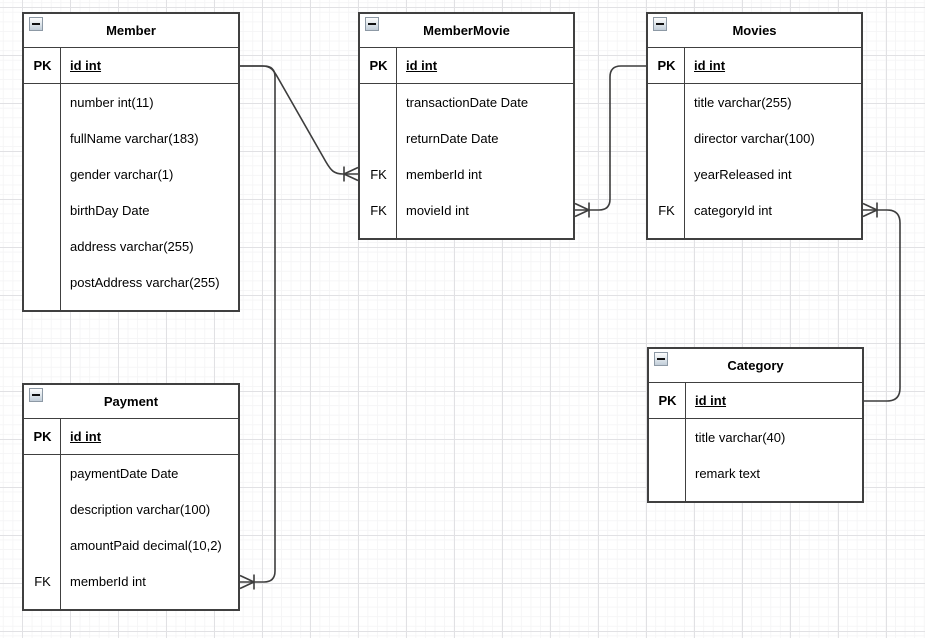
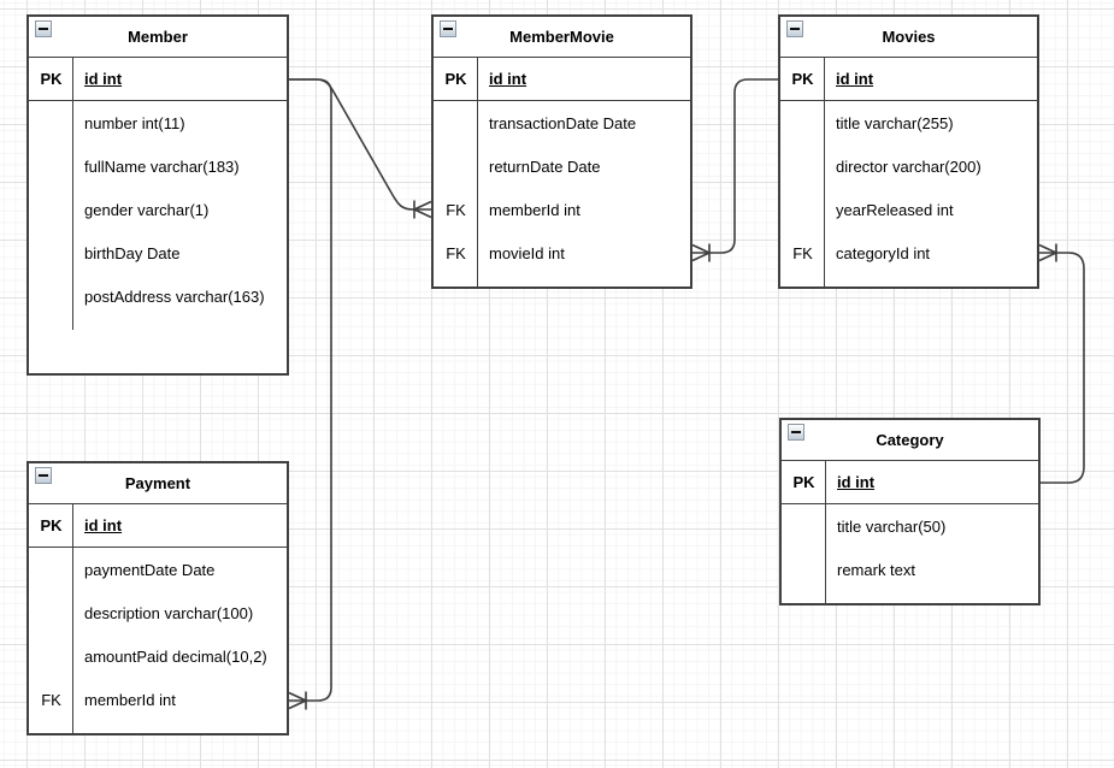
  Member
  PK
  id int
  number int(11)
  fullName varchar(183)
  gender varchar(1)
  birthDay Date
- address varchar(255)
- postAddress varchar(255)
+ postAddress varchar(163)
  MemberMovie
  PK
  id int
  transactionDate Date
  returnDate Date
  FK
  memberId int
  FK
  movieId int
  Movies
  PK
  id int
  title varchar(255)
- director varchar(100)
+ director varchar(200)
  yearReleased int
  FK
  categoryId int
  Payment
  PK
  id int
  paymentDate Date
  description varchar(100)
  amountPaid decimal(10,2)
  FK
  memberId int
  Category
  PK
  id int
- title varchar(40)
+ title varchar(50)
  remark text
